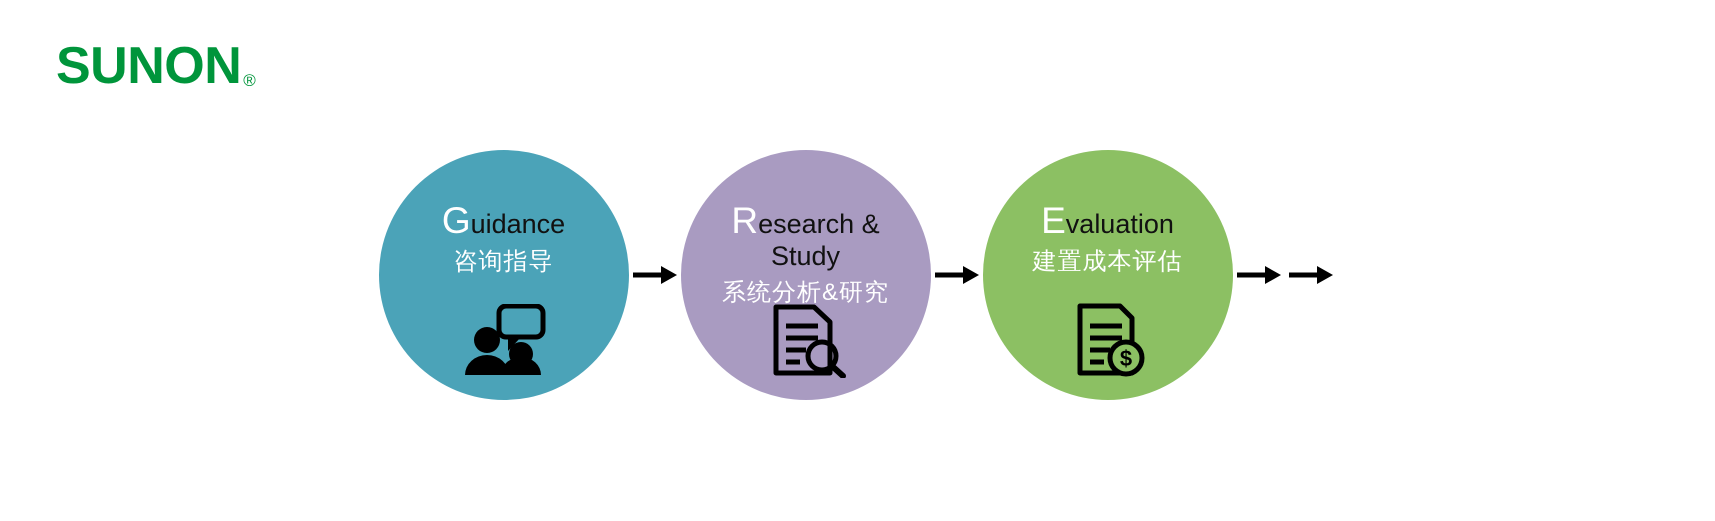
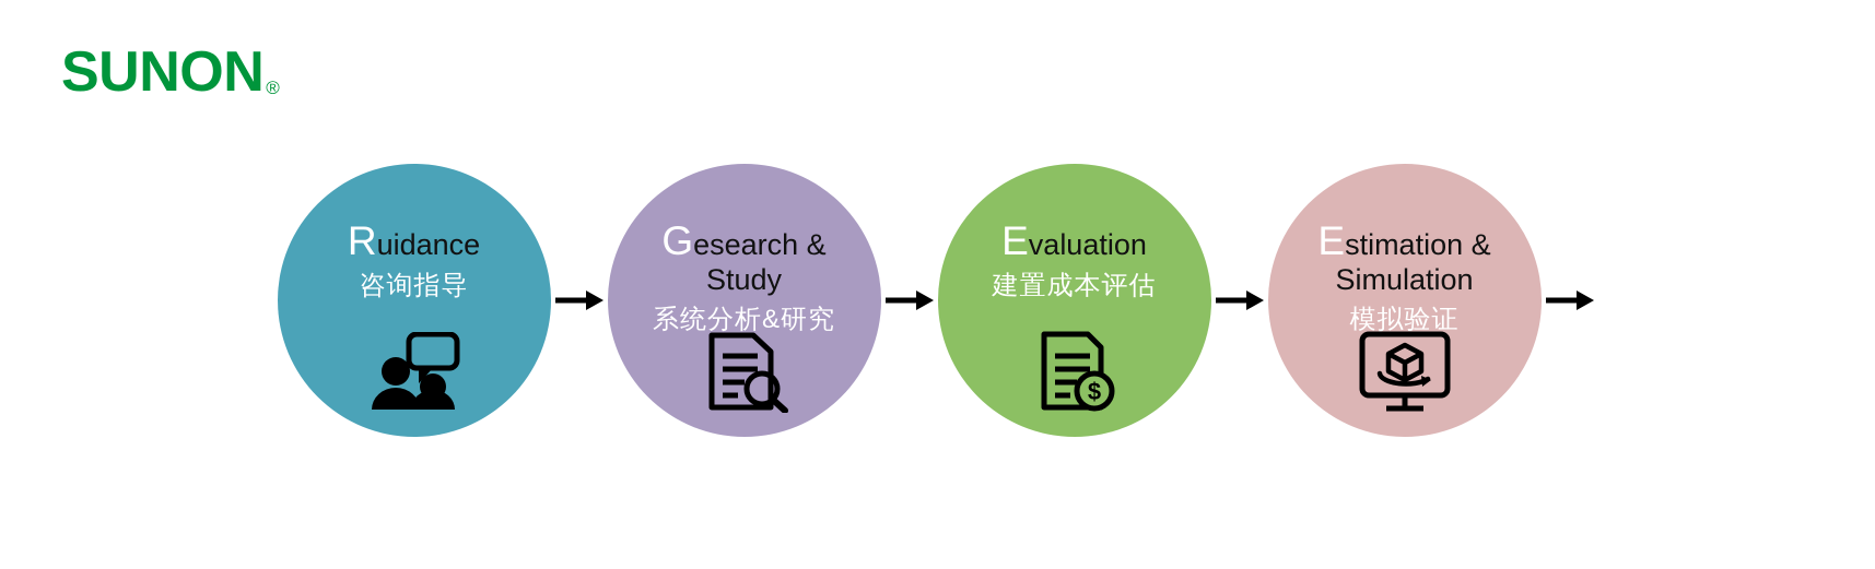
  SUNON
  ®
- Guidance
+ Ruidance
  咨询指导
- Research &
+ Gesearch &
  Study
  系统分析&研究
  Evaluation
  建置成本评估
  $
+ Estimation &
+ Simulation
+ 模拟验证
